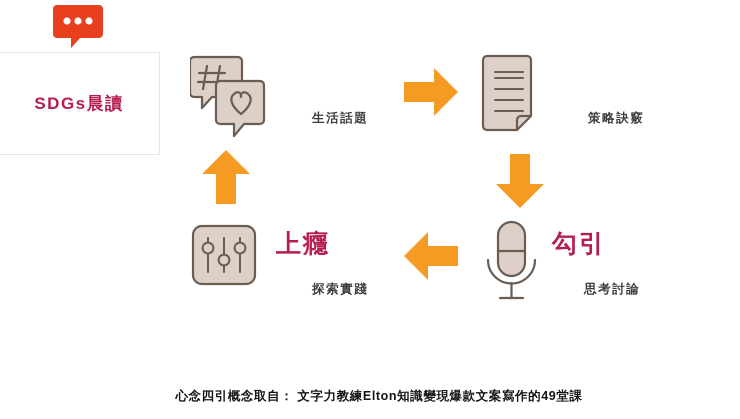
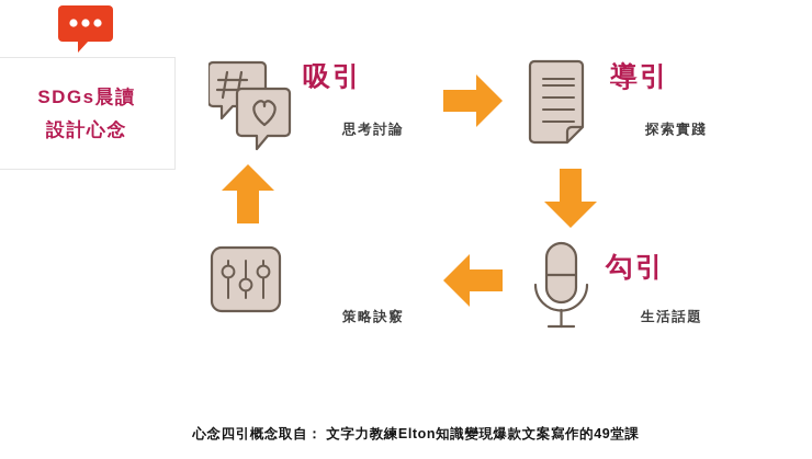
  SDGs晨讀
+ 設計心念
+ 吸引
- 生活話題
+ 思考討論
+ 導引
- 策略訣竅
+ 探索實踐
  勾引
- 思考討論
+ 生活話題
- 上癮
- 探索實踐
+ 策略訣竅
  心念四引概念取自： 文字力教練Elton知識變現爆款文案寫作的49堂課
